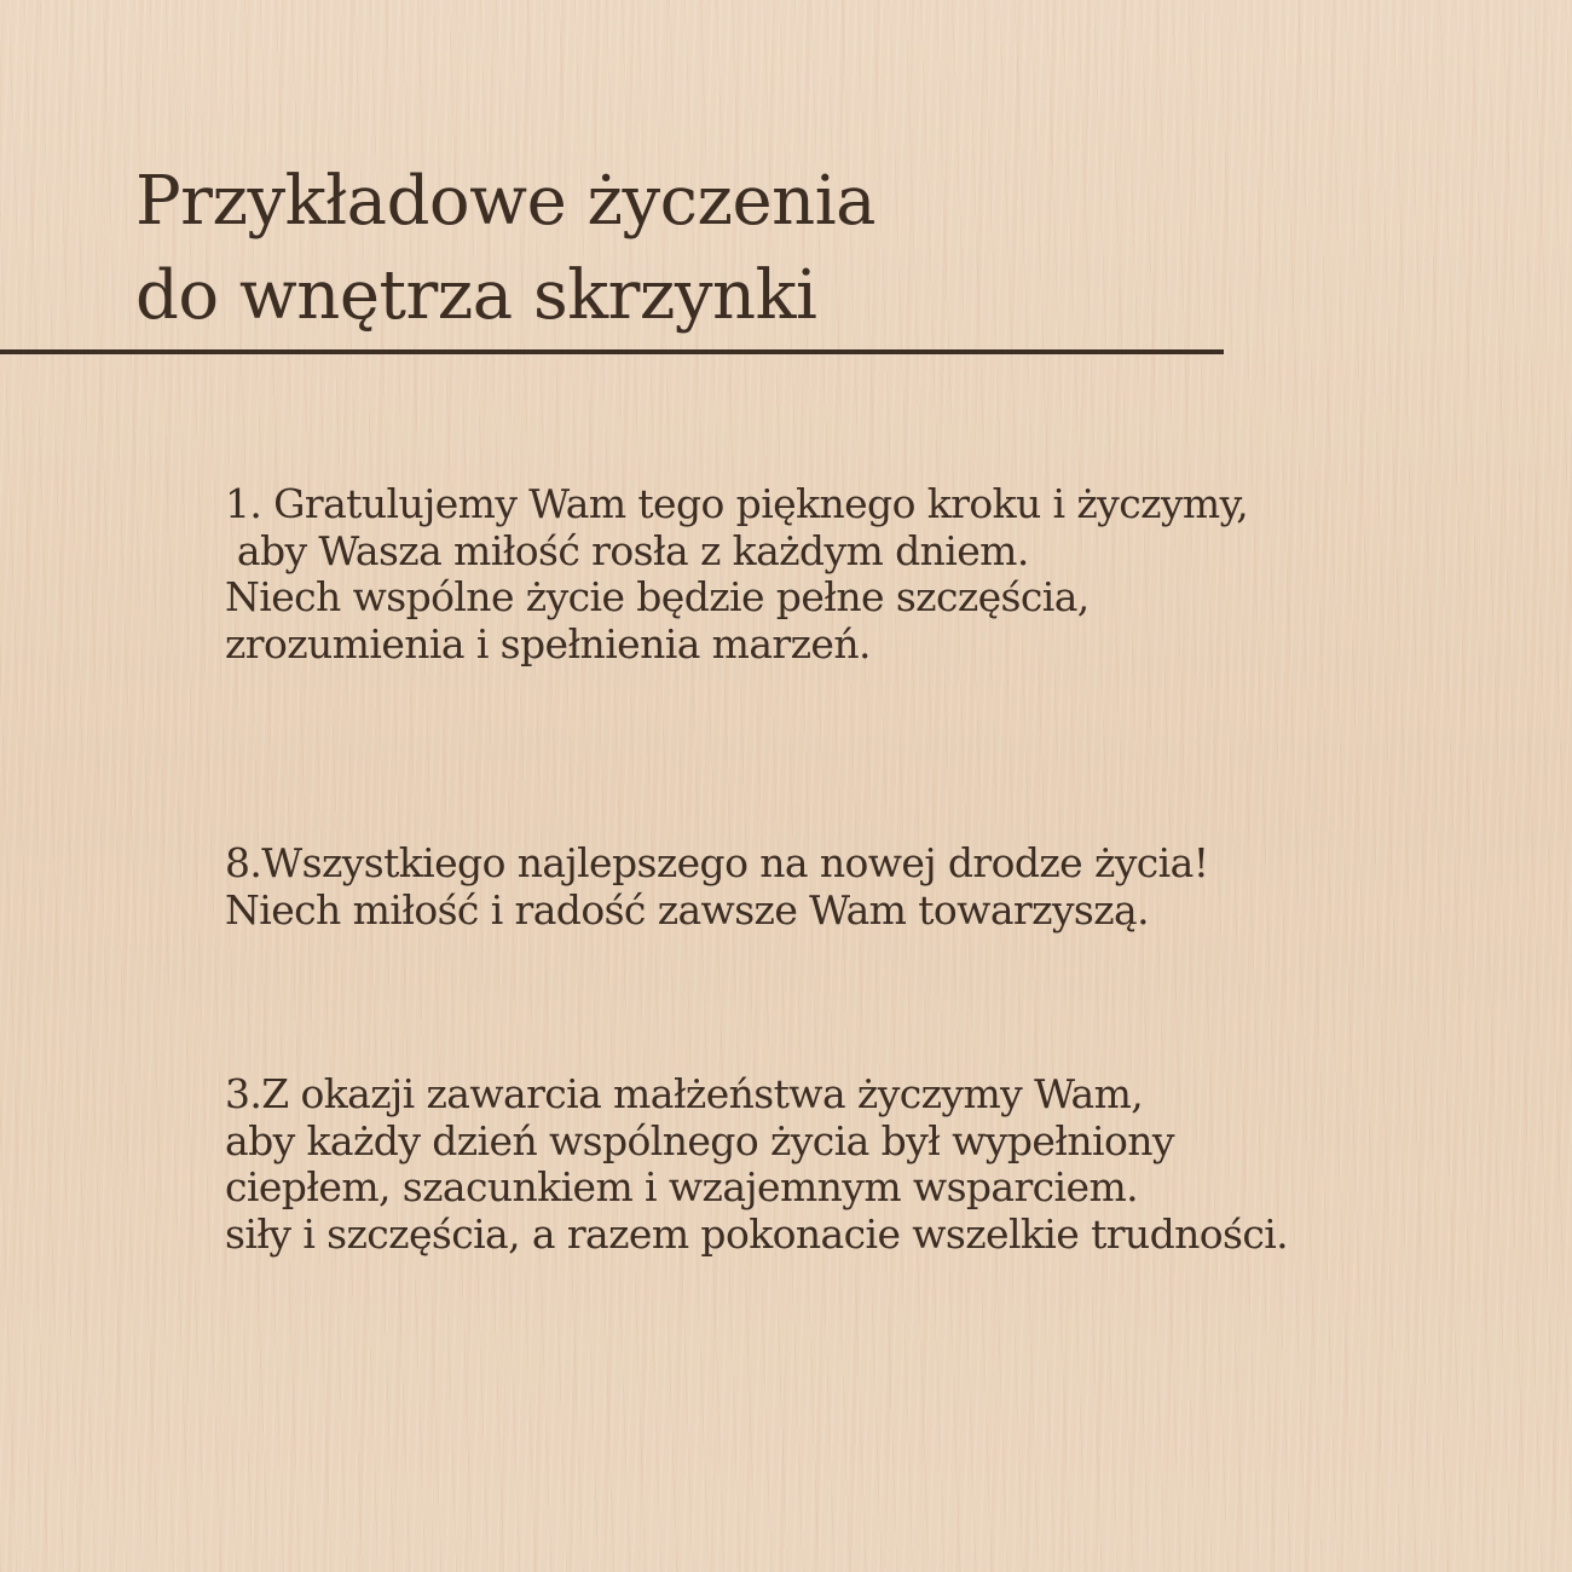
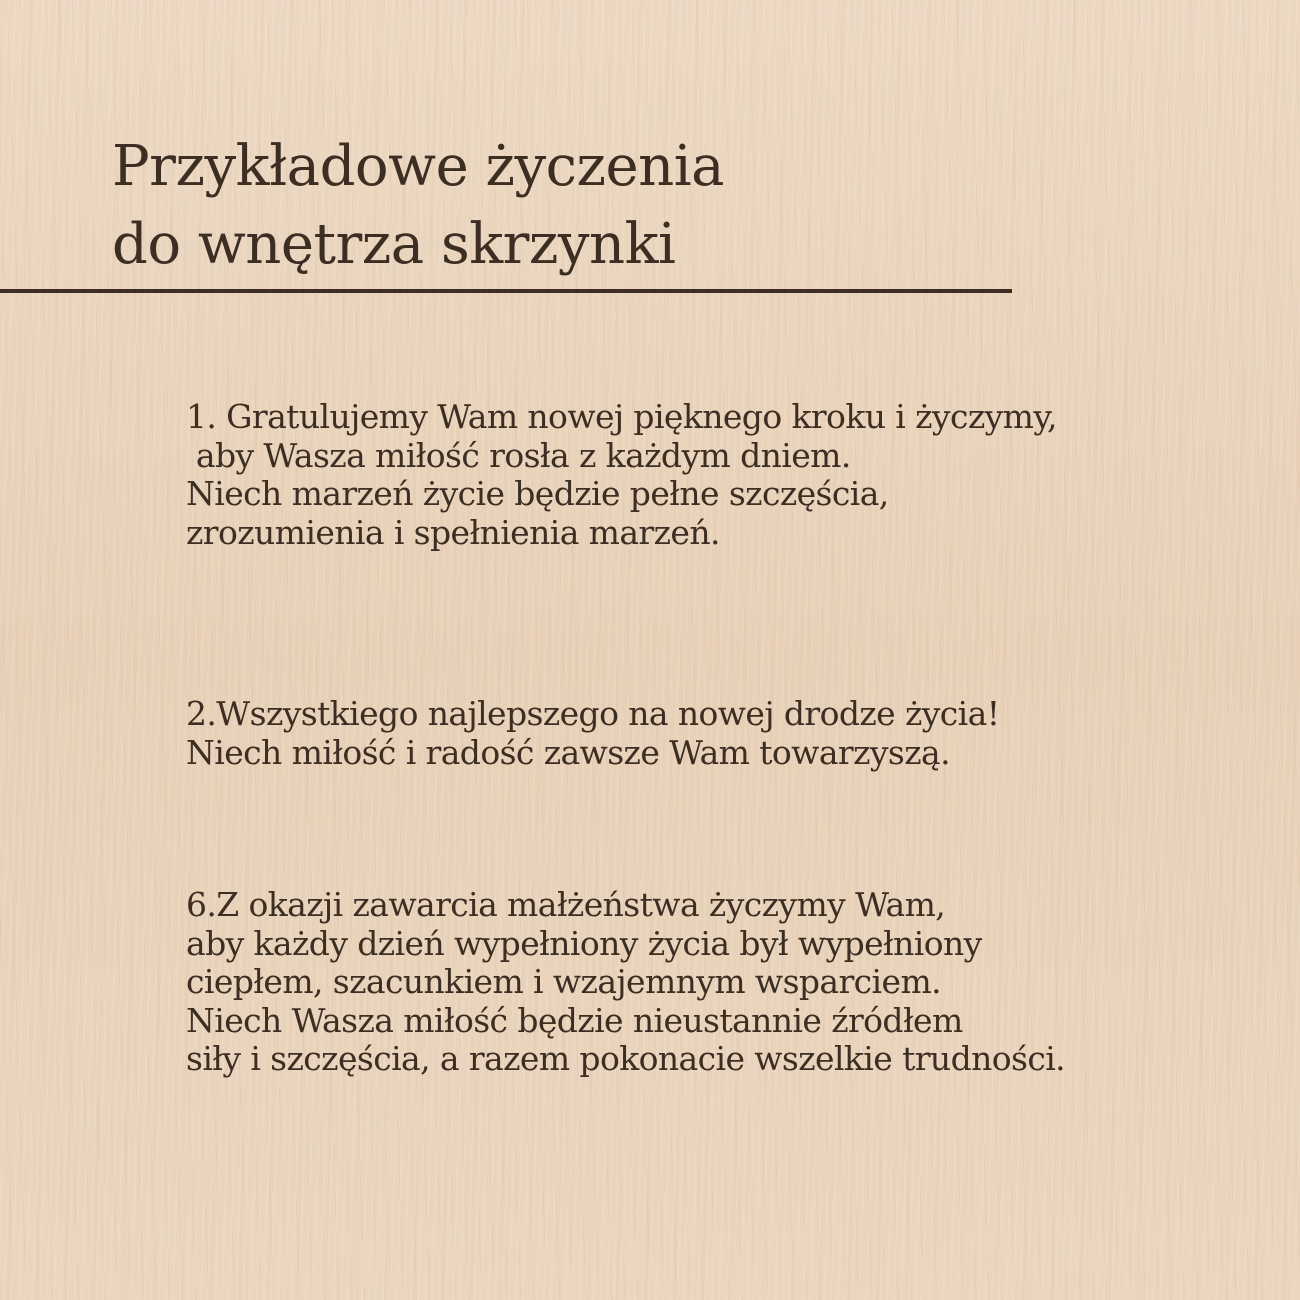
  Przykładowe życzenia
  do wnętrza skrzynki
- 1. Gratulujemy Wam tego pięknego kroku i życzymy,
+ 1. Gratulujemy Wam nowej pięknego kroku i życzymy,
  aby Wasza miłość rosła z każdym dniem.
- Niech wspólne życie będzie pełne szczęścia,
+ Niech marzeń życie będzie pełne szczęścia,
  zrozumienia i spełnienia marzeń.
- 8.Wszystkiego najlepszego na nowej drodze życia!
+ 2.Wszystkiego najlepszego na nowej drodze życia!
  Niech miłość i radość zawsze Wam towarzyszą.
- 3.Z okazji zawarcia małżeństwa życzymy Wam,
+ 6.Z okazji zawarcia małżeństwa życzymy Wam,
- aby każdy dzień wspólnego życia był wypełniony
+ aby każdy dzień wypełniony życia był wypełniony
  ciepłem, szacunkiem i wzajemnym wsparciem.
+ Niech Wasza miłość będzie nieustannie źródłem
  siły i szczęścia, a razem pokonacie wszelkie trudności.
